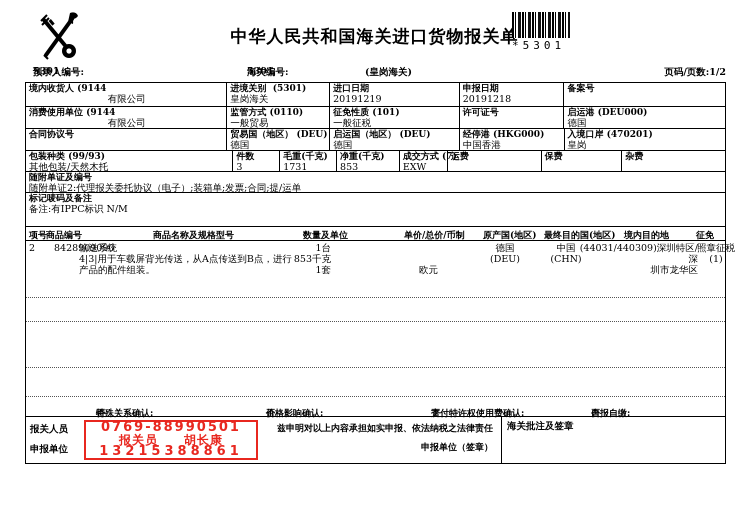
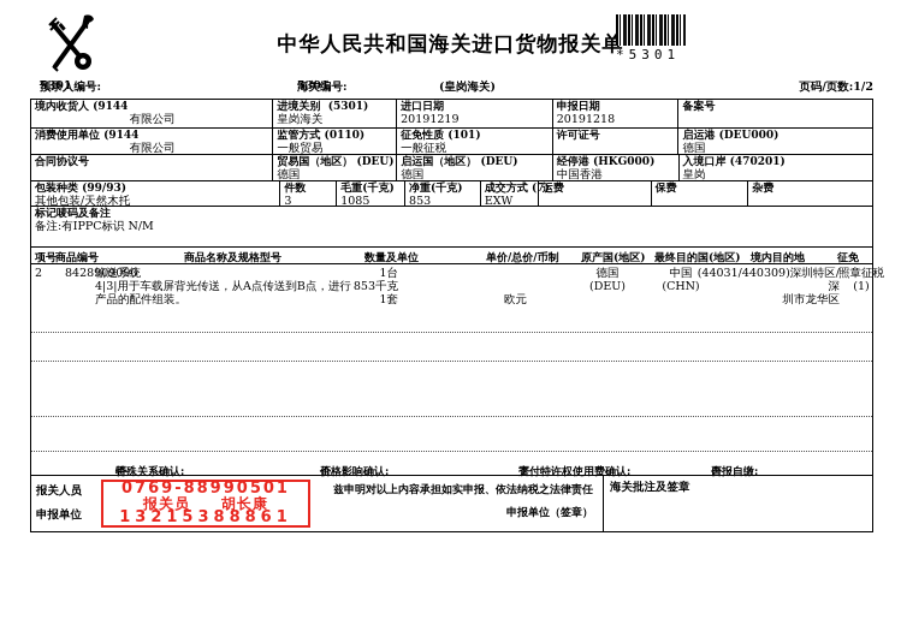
  中华人民共和国海关进口货物报关单
  *5301
  预录入编号:
  5301
  海关编号:
  5301
  (皇岗海关)
  页码/页数:1/2
  境内收货人 (9144
  有限公司
  进境关别 (5301)
  皇岗海关
  进口日期
  20191219
  申报日期
  20191218
  备案号
  消费使用单位 (9144
  有限公司
  监管方式 (0110)
  一般贸易
  征免性质 (101)
  一般征税
  许可证号
  启运港 (DEU000)
  德国
  合同协议号
  贸易国（地区） (DEU)
  德国
  启运国（地区） (DEU)
  德国
  经停港 (HKG000)
  中国香港
  入境口岸 (470201)
  皇岗
  包装种类 (99/93)
  其他包装/天然木托
  件数
  3
  毛重(千克)
- 1731
+ 1085
  净重(千克)
  853
  成交方式 (
  EXW
  运费
  保费
  杂费
- 随附单证及编号
- 随附单证2:代理报关委托协议（电子）;装箱单;发票;合同;提/运单
  标记唛码及备注
  备注:有IPPC标识 N/M
  项号
  商品编号
  商品名称及规格型号
  数量及单位
  单价/总价/币制
  原产国(地区)
  最终目的国(地区)
  境内目的地
  征免
  2
  8428909090
  输送系统
  4|3|用于车载屏背光传送，从A点传送到B点，进行
  产品的配件组装。
  1台
  853千克
  1套
  欧元
  德国
  (DEU)
  中国
  (CHN)
  (44031/440309)深圳特区/深
  圳市龙华区
  照章征税
  (1)
  特殊关系确认:
  否
  价格影响确认:
  否
  支付特许权使用费确认:
  否
  自报自缴:
  否
  报关人员
  申报单位
  0769-88990501
  报关员 胡长康
  13215388861
  兹申明对以上内容承担如实申报、依法纳税之法律责任
  申报单位（签章）
  海关批注及签章
